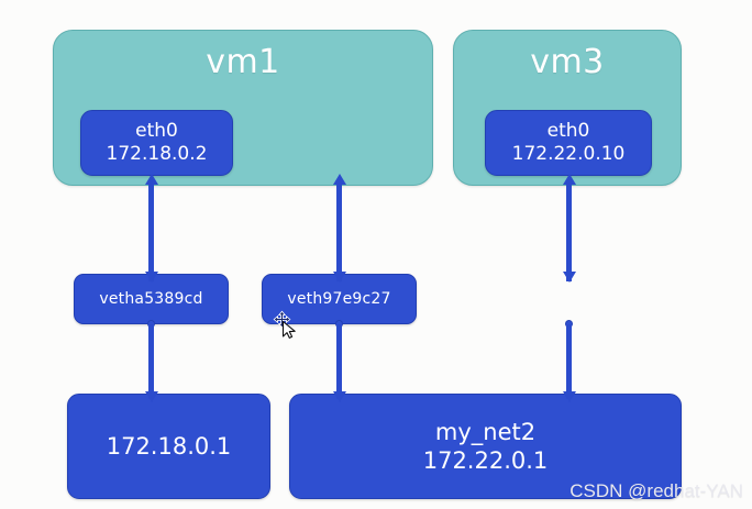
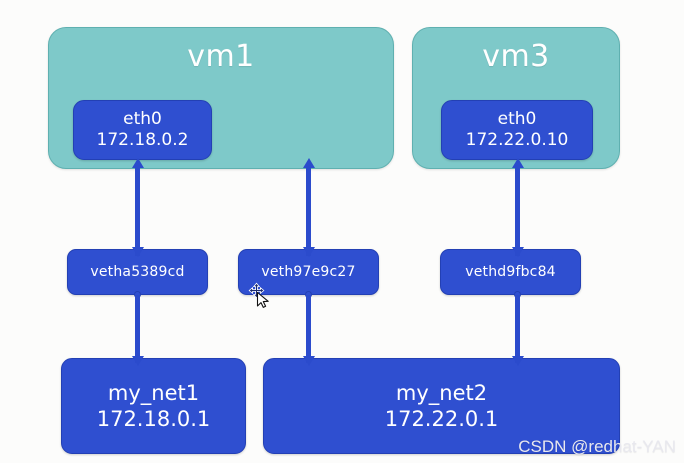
  vm1
  eth0
  172.18.0.2
  vm3
  eth0
  172.22.0.10
  vetha5389cd
  veth97e9c27
+ vethd9fbc84
+ my_net1
  172.18.0.1
  my_net2
  172.22.0.1
  CSDN @redhat-YAN
